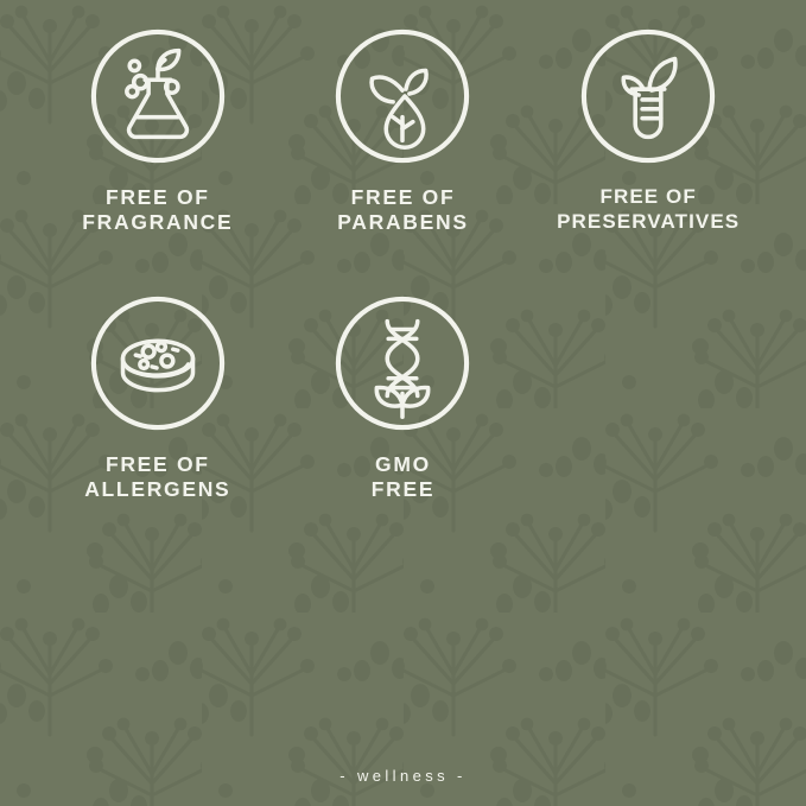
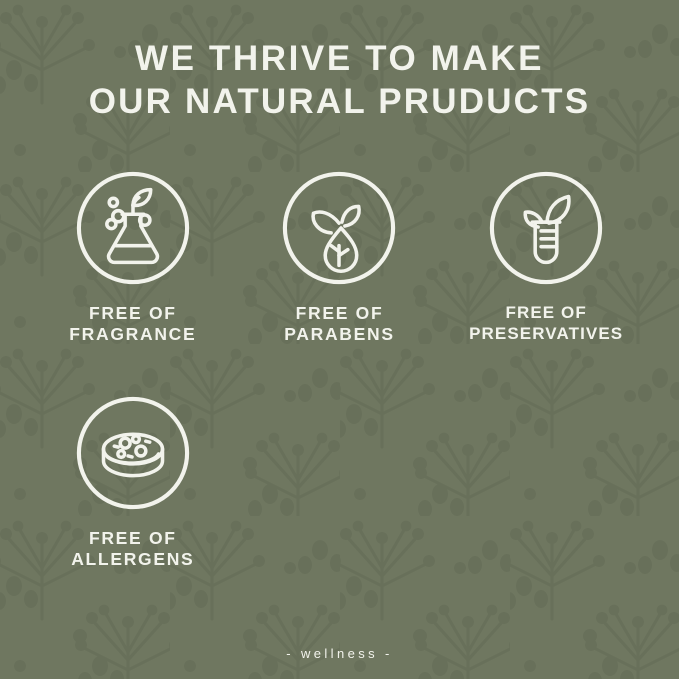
+ WE THRIVE TO MAKE
+ OUR NATURAL PRUDUCTS
  FREE OF
  FRAGRANCE
  FREE OF
  PARABENS
  FREE OF
  PRESERVATIVES
  FREE OF
  ALLERGENS
- GMO
- FREE
  - wellness -
